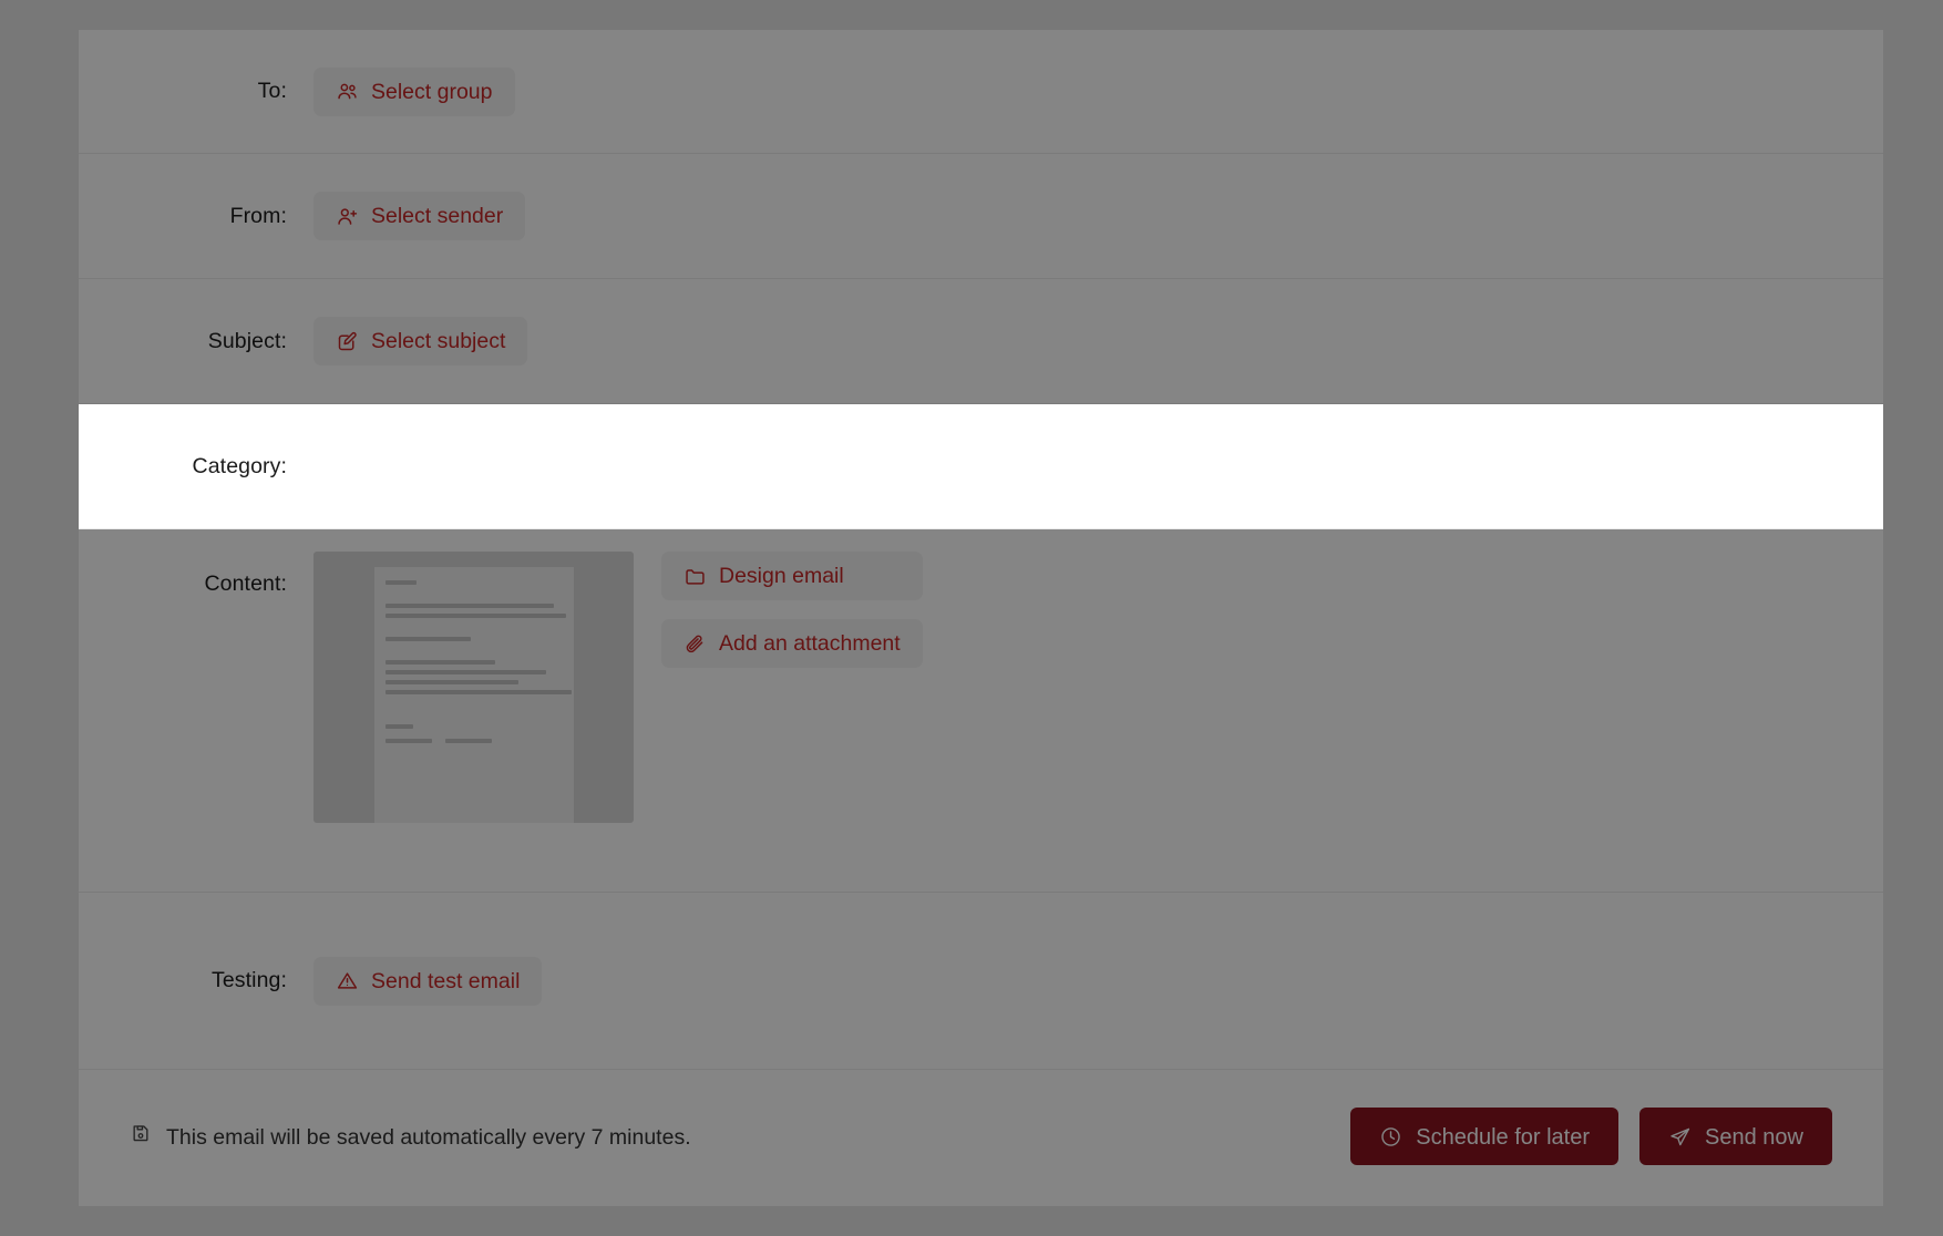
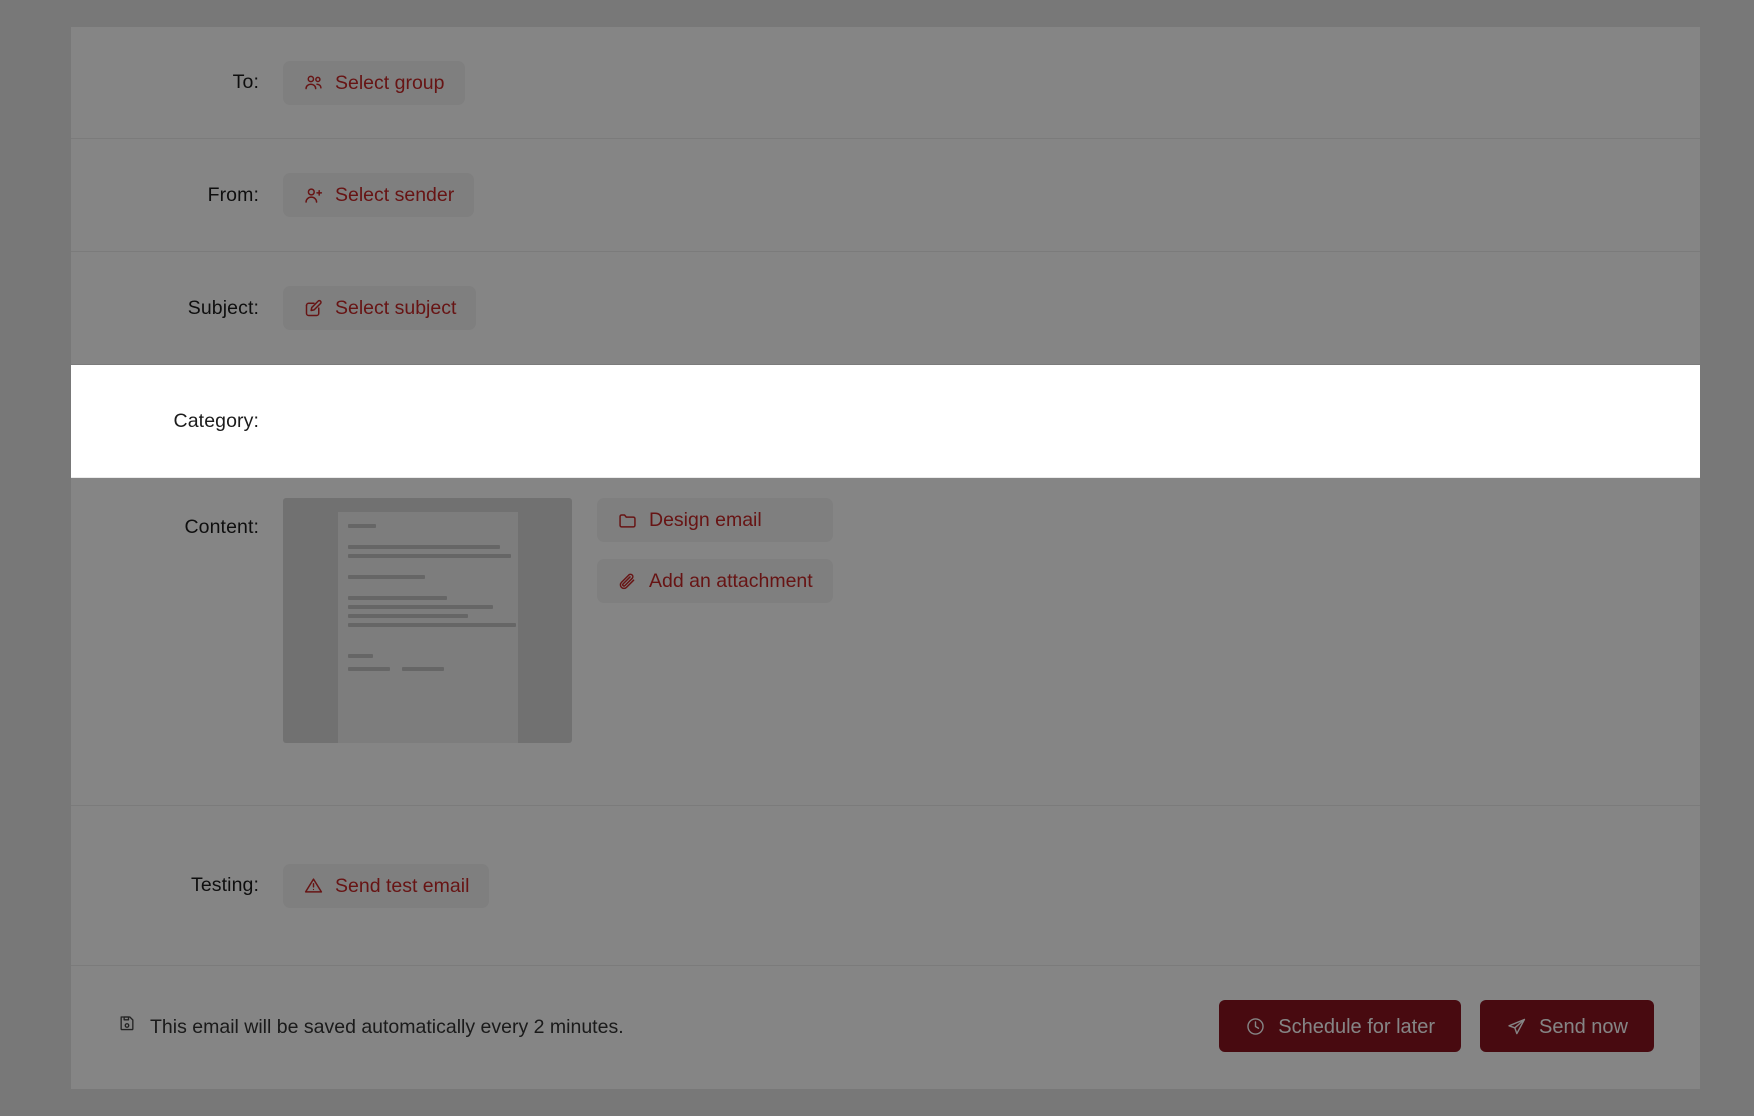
  To:
  Select group
  From:
  Select sender
  Subject:
  Select subject
  Category:
  Content:
  Design email
  Add an attachment
  Testing:
  Send test email
- This email will be saved automatically every 7 minutes.
+ This email will be saved automatically every 2 minutes.
  Schedule for later
  Send now
